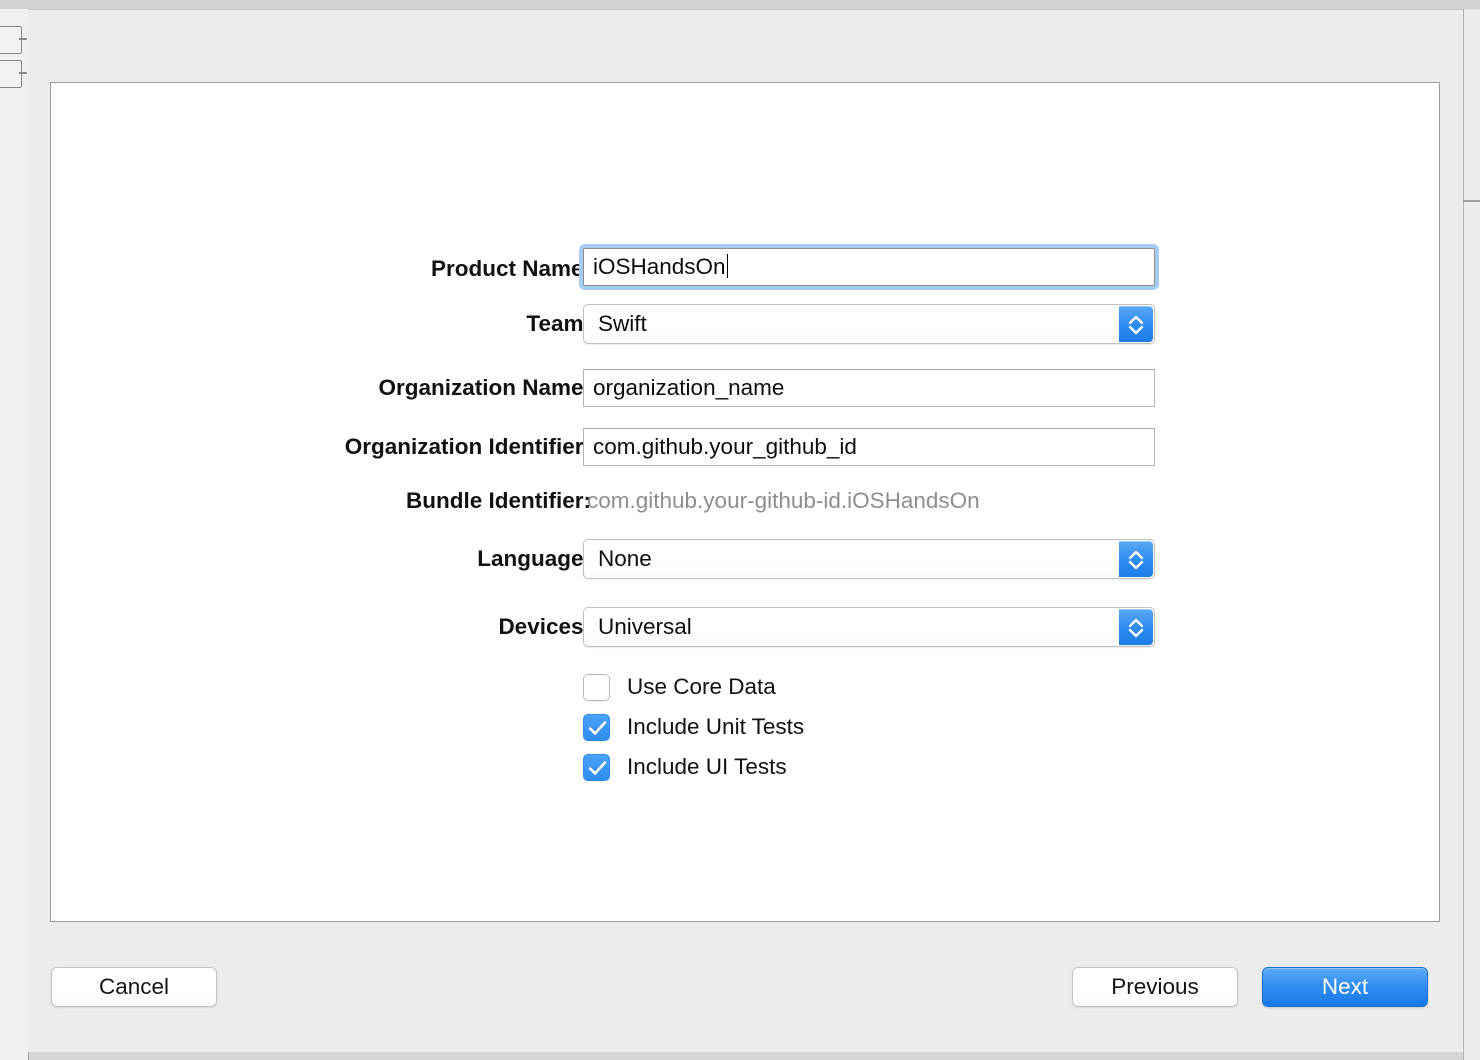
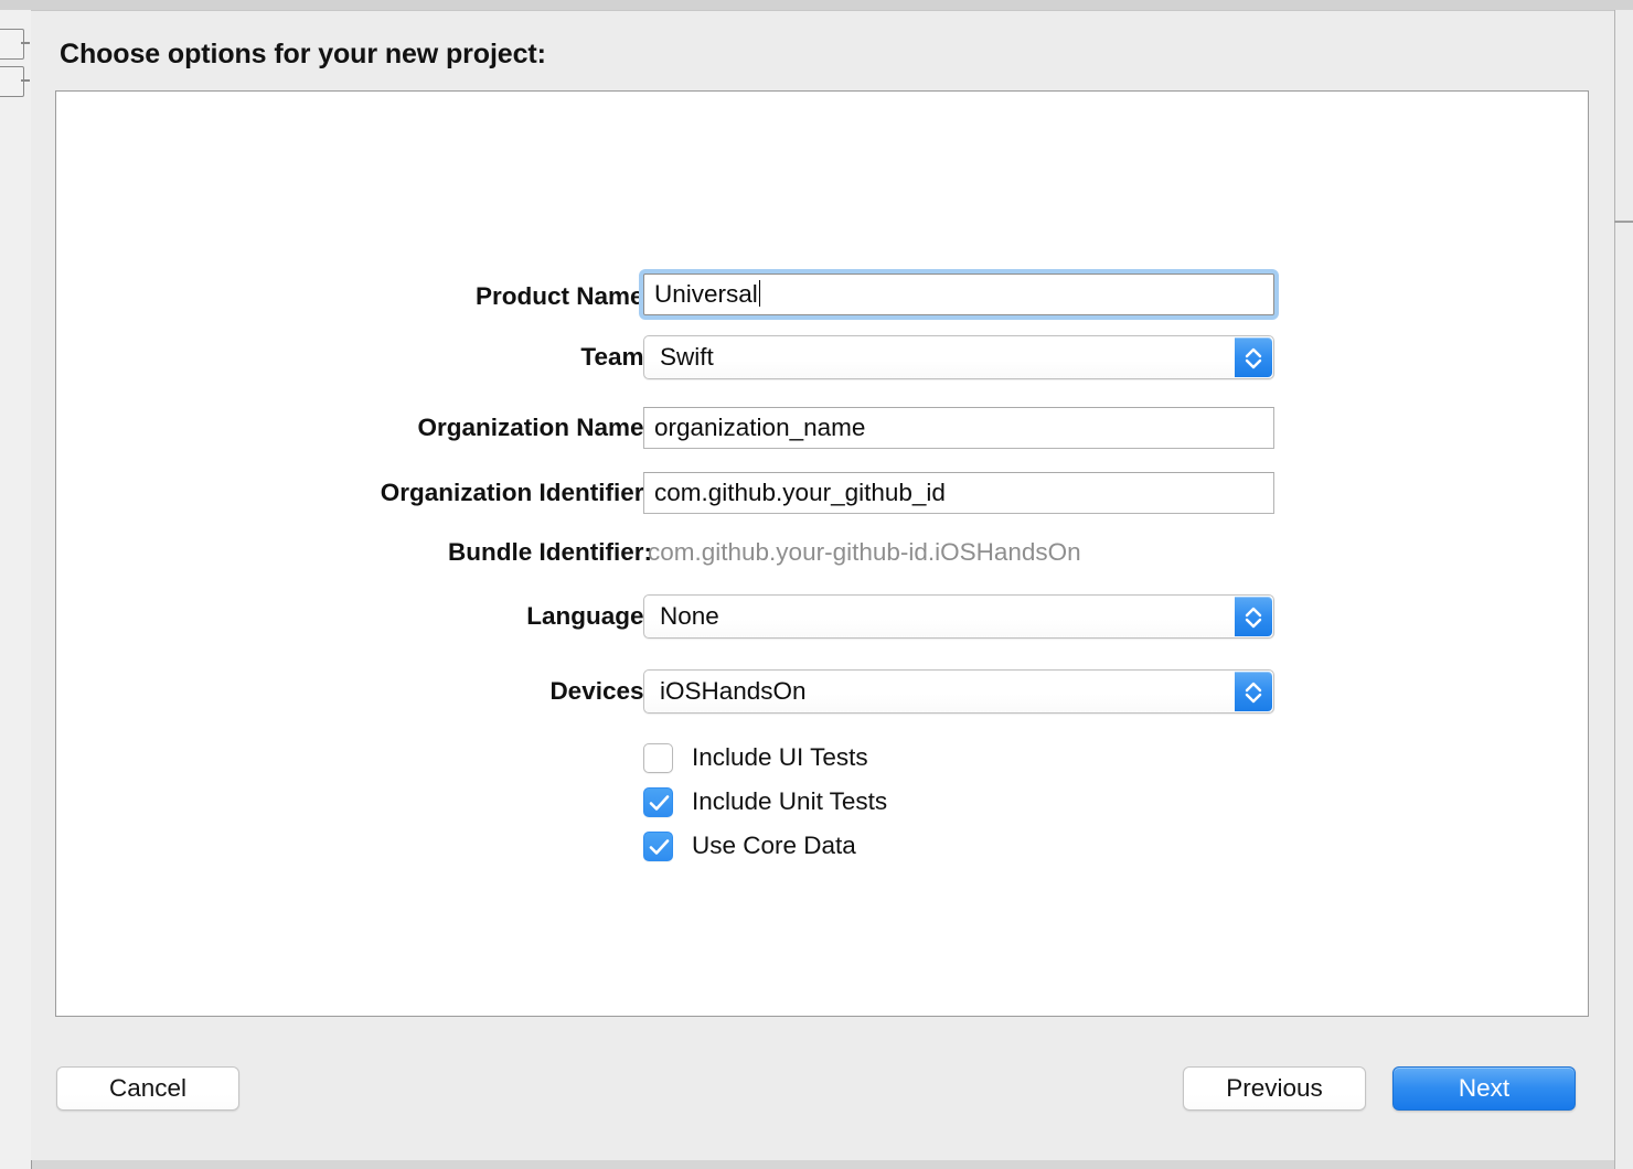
+ Choose options for your new project:
  Product Name
- iOSHandsOn
+ Universal
  Team
  Swift
  Organization Name
  organization_name
  Organization Identifier
  com.github.your_github_id
  Bundle Identifier:
  com.github.your-github-id.iOSHandsOn
  Language
  None
  Devices
- Universal
+ iOSHandsOn
- Use Core Data
+ Include UI Tests
  Include Unit Tests
- Include UI Tests
+ Use Core Data
  Cancel
  Previous
  Next
